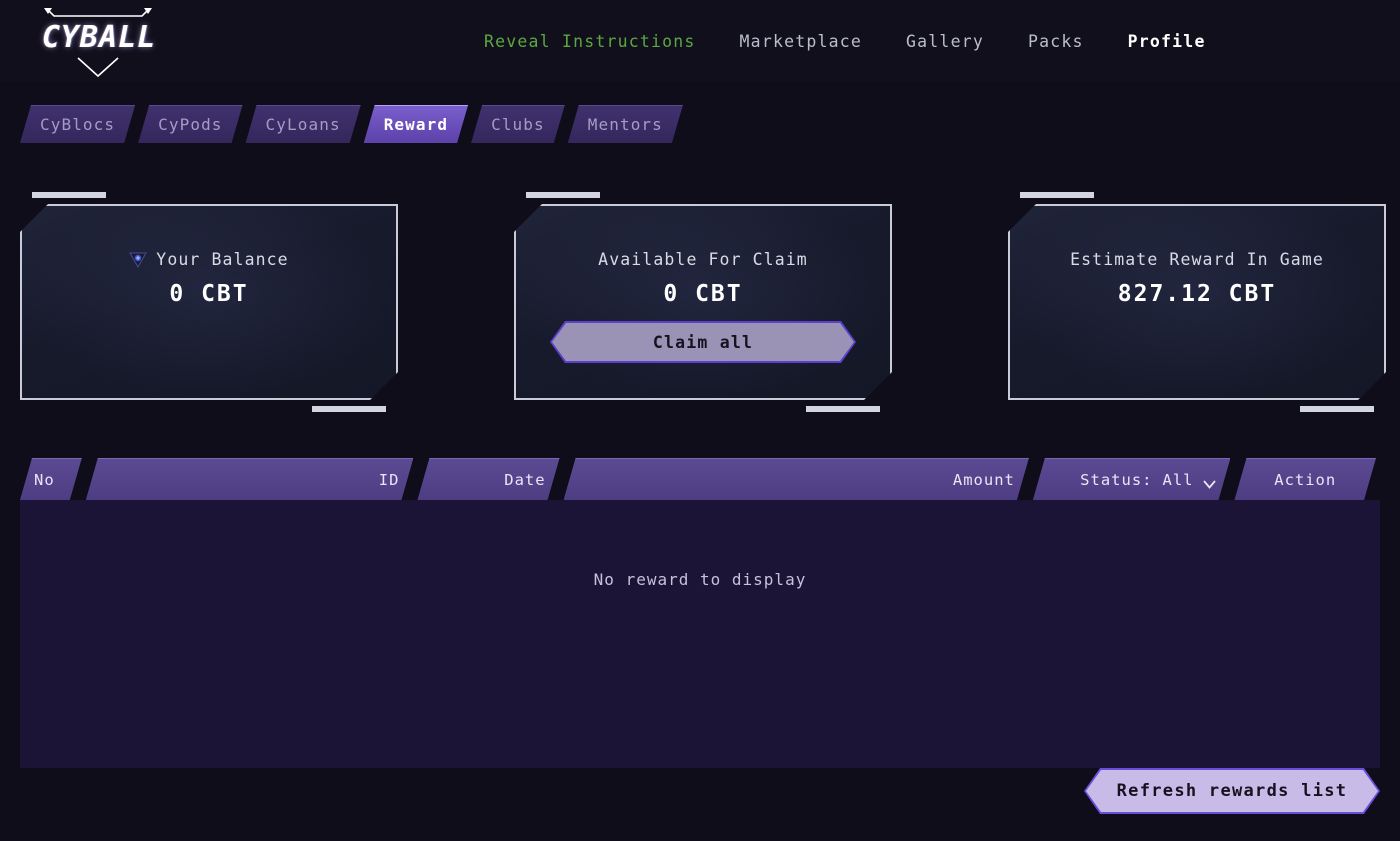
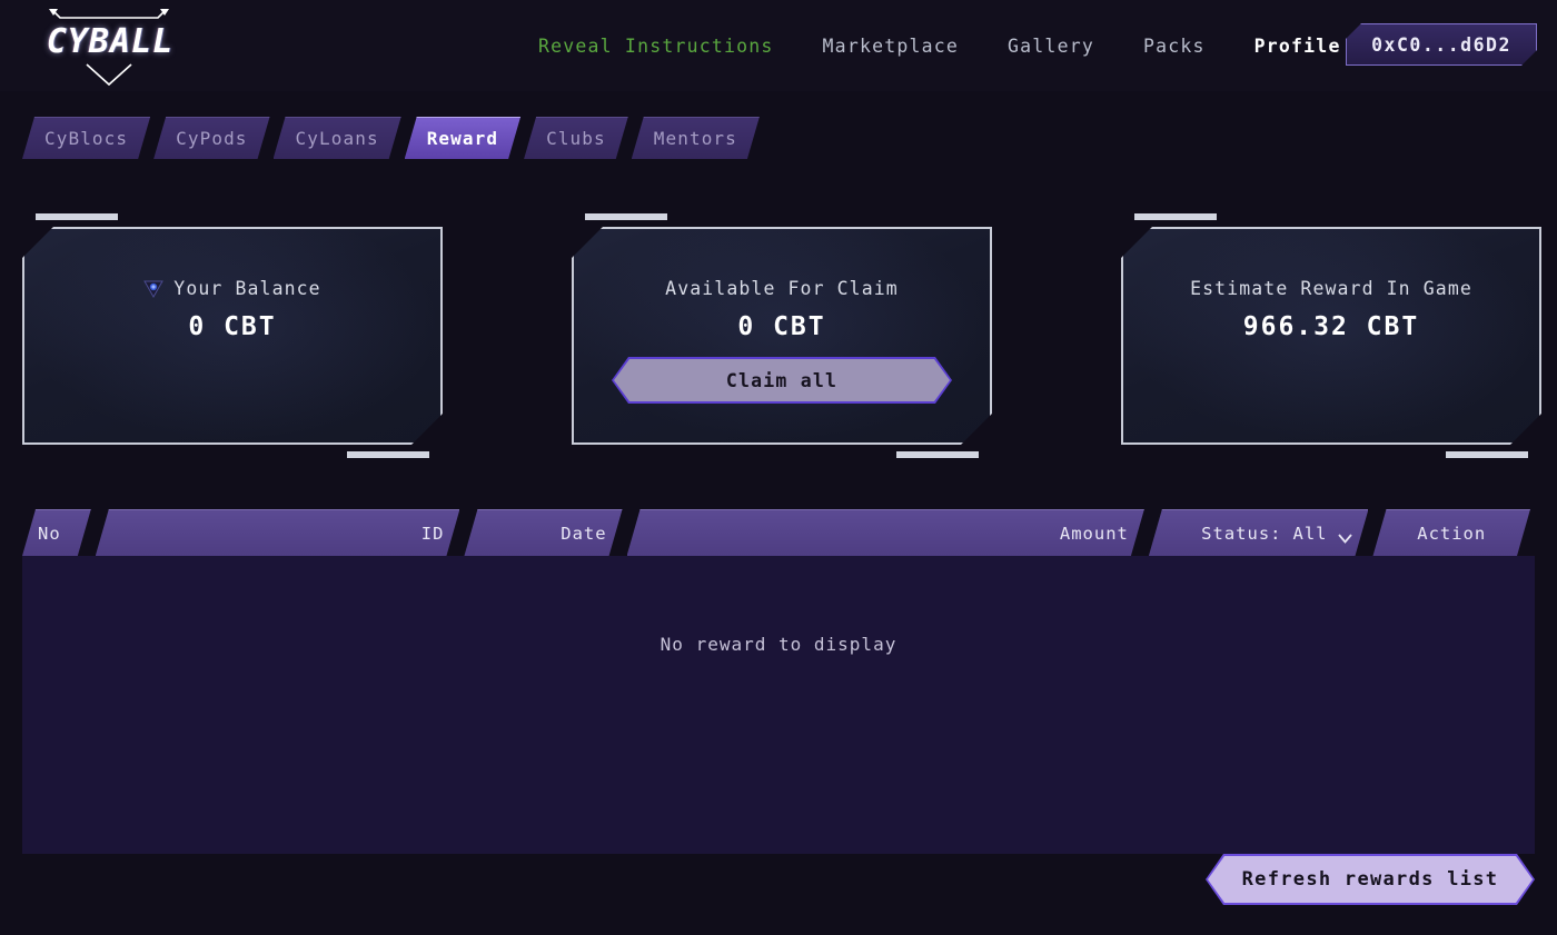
  CYBALL
  Reveal Instructions
  Marketplace
  Gallery
  Packs
  Profile
+ 0xC0...d6D2
  CyBlocs
  CyPods
  CyLoans
  Reward
  Clubs
  Mentors
  Your Balance
  0 CBT
  Available For Claim
  0 CBT
  Claim all
  Estimate Reward In Game
- 827.12 CBT
+ 966.32 CBT
  No
  ID
  Date
  Amount
  Status:
  All
  Action
  No reward to display
  Refresh rewards list
